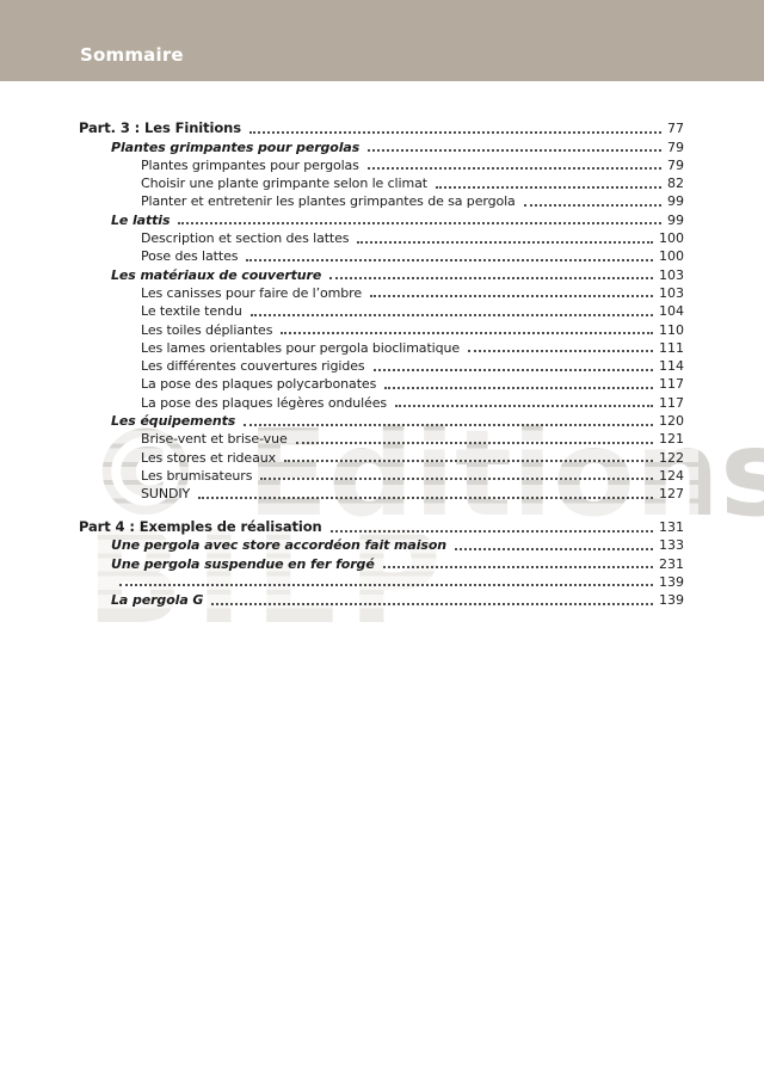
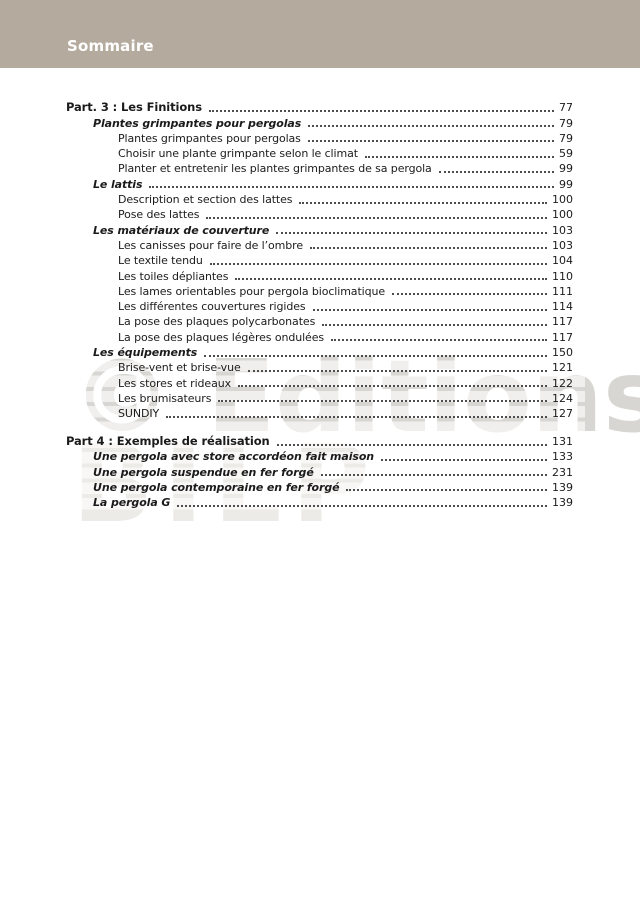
  Sommaire
  Part. 3 : Les Finitions
  77
  Plantes grimpantes pour pergolas
  79
  Plantes grimpantes pour pergolas
  79
  Choisir une plante grimpante selon le climat
- 82
+ 59
  Planter et entretenir les plantes grimpantes de sa pergola
  99
  Le lattis
  99
  Description et section des lattes
  100
  Pose des lattes
  100
  Les matériaux de couverture
  103
  Les canisses pour faire de l’ombre
  103
  Le textile tendu
  104
  Les toiles dépliantes
  110
  Les lames orientables pour pergola bioclimatique
  111
  Les différentes couvertures rigides
  114
  La pose des plaques polycarbonates
  117
  La pose des plaques légères ondulées
  117
  Les équipements
- 120
+ 150
  Brise-vent et brise-vue
  121
  Les stores et rideaux
  122
  Les brumisateurs
  124
  SUNDIY
  127
  Part 4 : Exemples de réalisation
  131
  Une pergola avec store accordéon fait maison
  133
  Une pergola suspendue en fer forgé
  231
+ Une pergola contemporaine en fer forgé
  139
  La pergola G
  139
